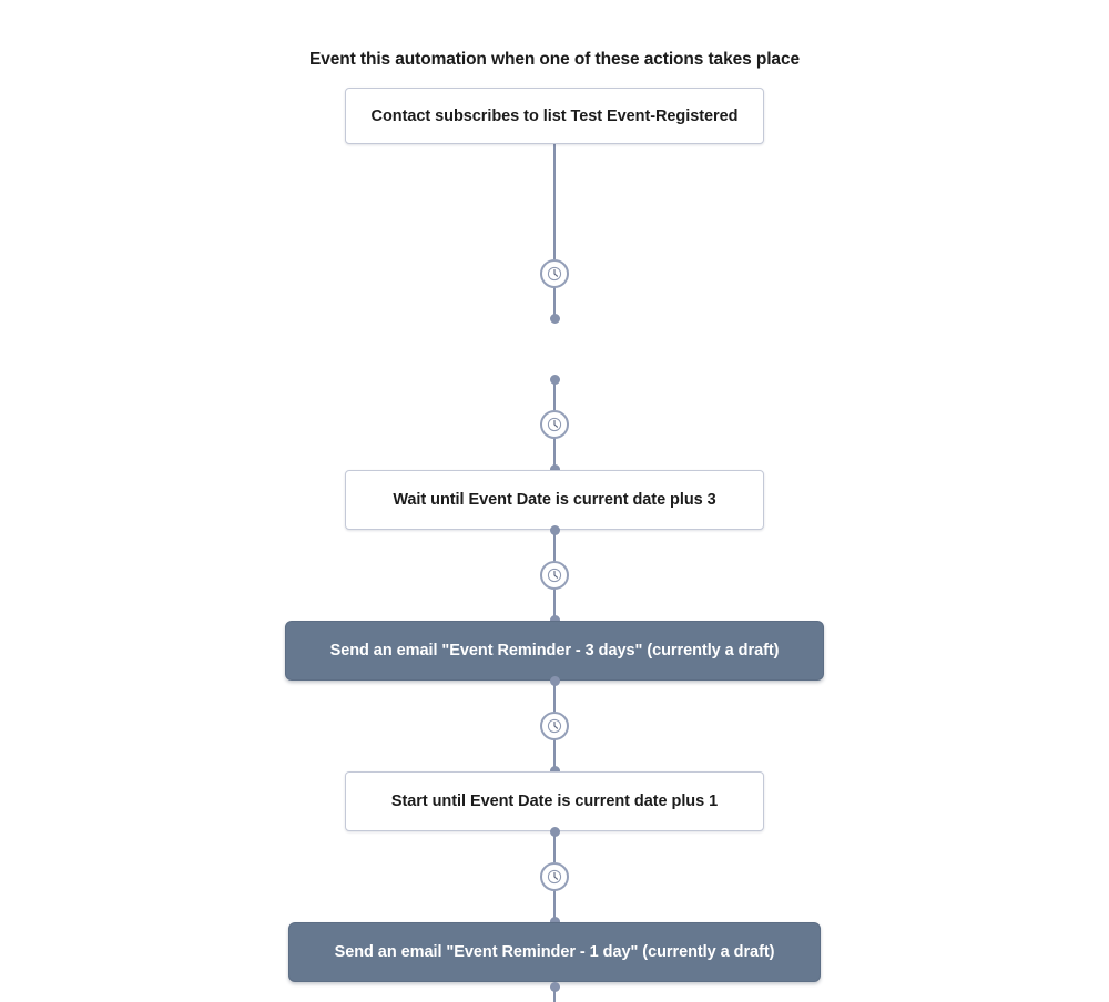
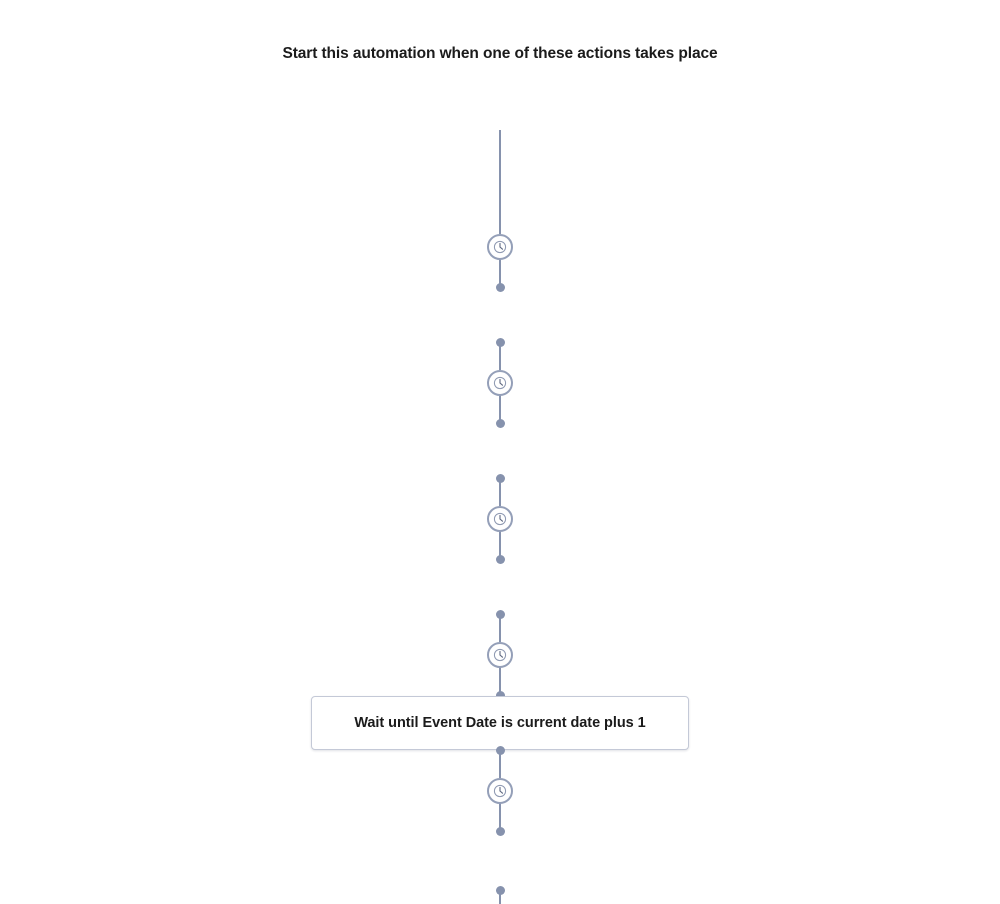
- Event this automation when one of these actions takes place
+ Start this automation when one of these actions takes place
- Contact subscribes to list Test Event-Registered
- Wait until Event Date is current date plus 3
- Send an email "Event Reminder - 3 days" (currently a draft)
- Start until Event Date is current date plus 1
+ Wait until Event Date is current date plus 1
- Send an email "Event Reminder - 1 day" (currently a draft)
